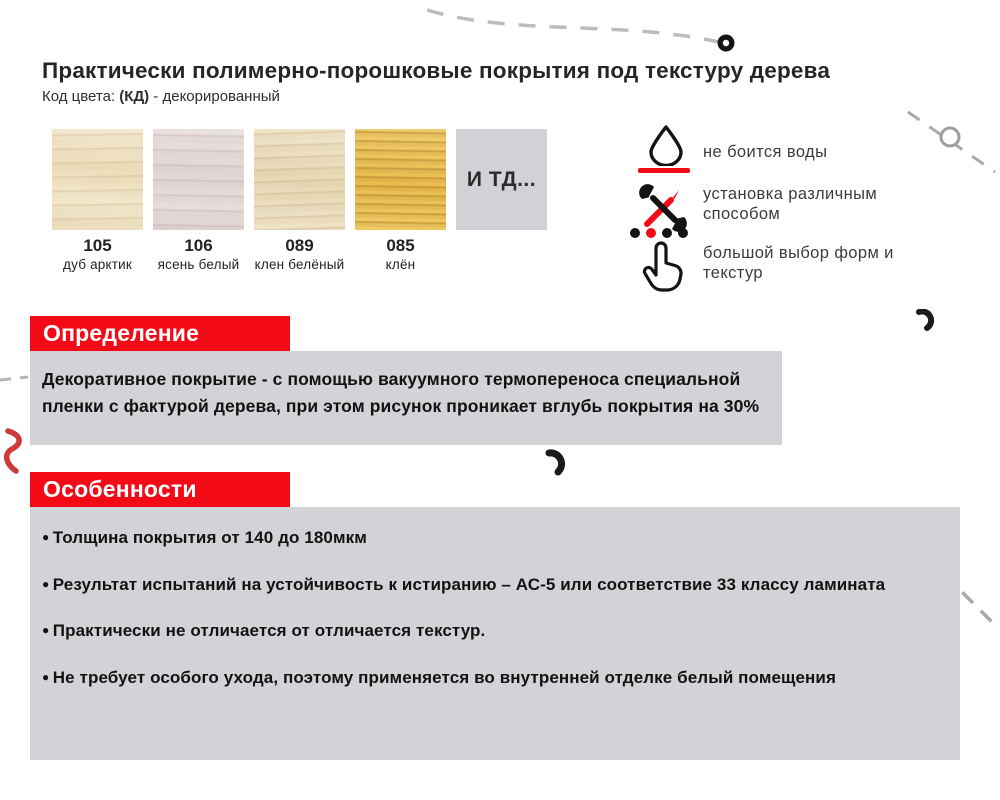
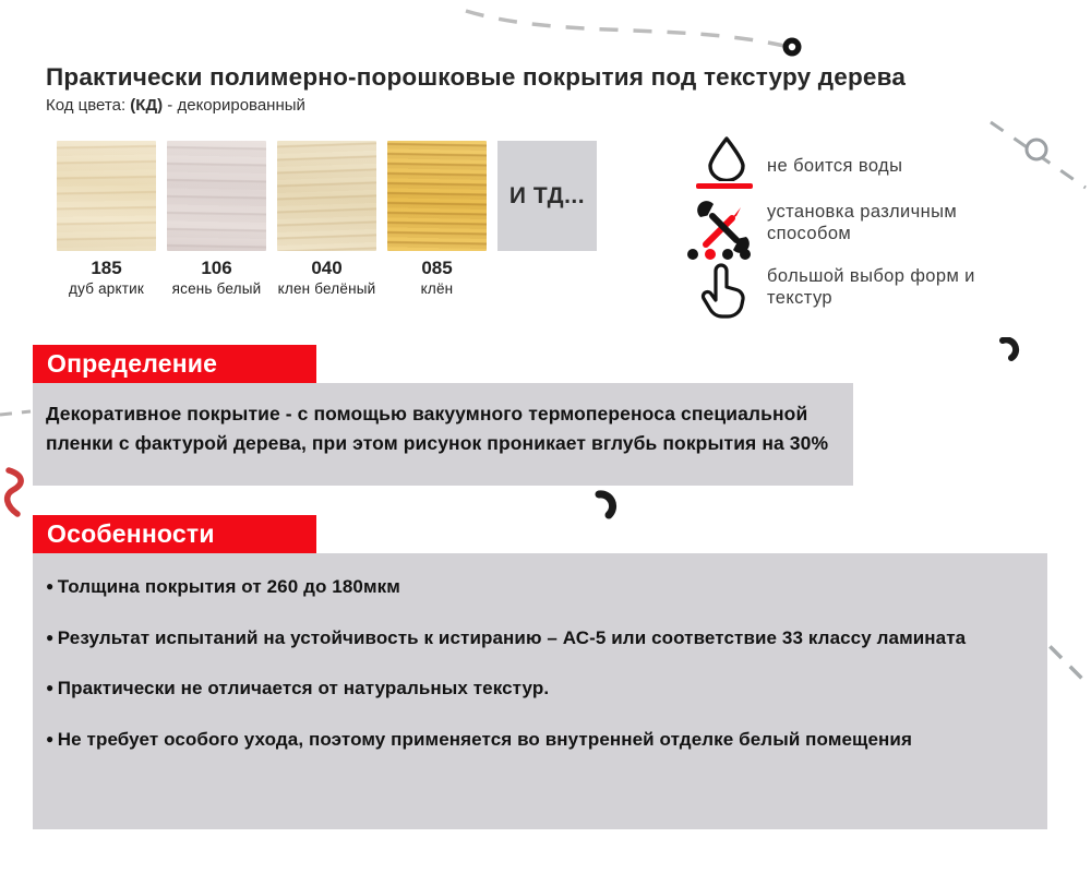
  Практически полимерно-порошковые покрытия под текстуру дерева
  Код цвета: (КД) - декорированный
- 105
+ 185
  дуб арктик
  106
  ясень белый
- 089
+ 040
  клен белёный
  085
  клён
  И ТД...
  не боится воды
  установка различным способом
  большой выбор форм и текстур
  Определение
  Декоративное покрытие - с помощью вакуумного термопереноса специальной пленки с фактурой дерева, при этом рисунок проникает вглубь покрытия на 30%
  Особенности
- Толщина покрытия от 140 до 180мкм
+ Толщина покрытия от 260 до 180мкм
  Результат испытаний на устойчивость к истиранию – АС-5 или соответствие 33 классу ламината
- Практически не отличается от отличается текстур.
+ Практически не отличается от натуральных текстур.
  Не требует особого ухода, поэтому применяется во внутренней отделке белый помещения
